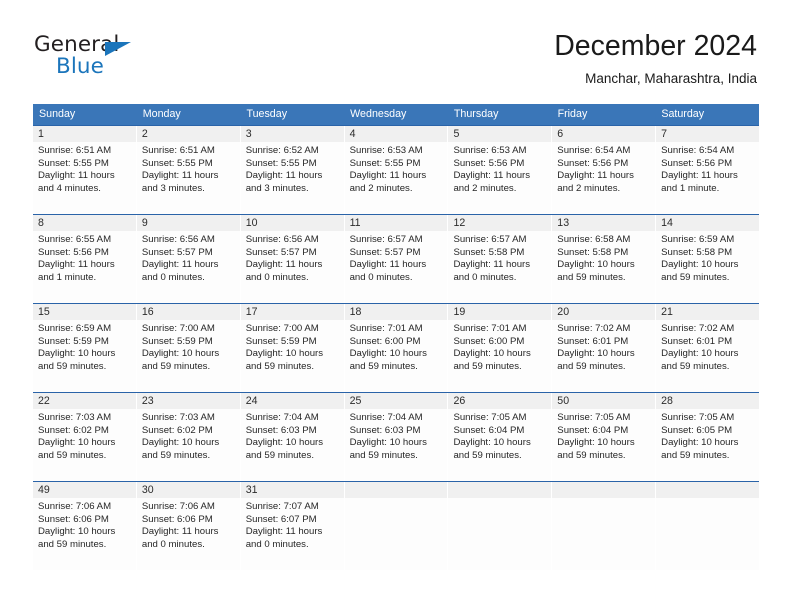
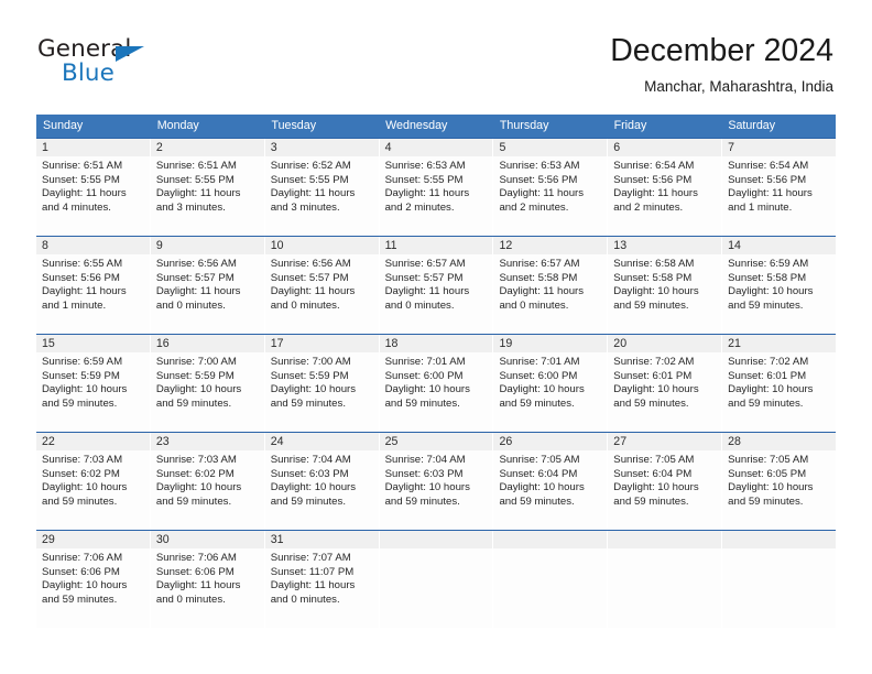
  General
  Blue
  December 2024
  Manchar, Maharashtra, India
  Sunday
  Monday
  Tuesday
  Wednesday
  Thursday
  Friday
  Saturday
  1
  Sunrise: 6:51 AM
  Sunset: 5:55 PM
  Daylight: 11 hours
  and 4 minutes.
  2
  Sunrise: 6:51 AM
  Sunset: 5:55 PM
  Daylight: 11 hours
  and 3 minutes.
  3
  Sunrise: 6:52 AM
  Sunset: 5:55 PM
  Daylight: 11 hours
  and 3 minutes.
  4
  Sunrise: 6:53 AM
  Sunset: 5:55 PM
  Daylight: 11 hours
  and 2 minutes.
  5
  Sunrise: 6:53 AM
  Sunset: 5:56 PM
  Daylight: 11 hours
  and 2 minutes.
  6
  Sunrise: 6:54 AM
  Sunset: 5:56 PM
  Daylight: 11 hours
  and 2 minutes.
  7
  Sunrise: 6:54 AM
  Sunset: 5:56 PM
  Daylight: 11 hours
  and 1 minute.
  8
  Sunrise: 6:55 AM
  Sunset: 5:56 PM
  Daylight: 11 hours
  and 1 minute.
  9
  Sunrise: 6:56 AM
  Sunset: 5:57 PM
  Daylight: 11 hours
  and 0 minutes.
  10
  Sunrise: 6:56 AM
  Sunset: 5:57 PM
  Daylight: 11 hours
  and 0 minutes.
  11
  Sunrise: 6:57 AM
  Sunset: 5:57 PM
  Daylight: 11 hours
  and 0 minutes.
  12
  Sunrise: 6:57 AM
  Sunset: 5:58 PM
  Daylight: 11 hours
  and 0 minutes.
  13
  Sunrise: 6:58 AM
  Sunset: 5:58 PM
  Daylight: 10 hours
  and 59 minutes.
  14
  Sunrise: 6:59 AM
  Sunset: 5:58 PM
  Daylight: 10 hours
  and 59 minutes.
  15
  Sunrise: 6:59 AM
  Sunset: 5:59 PM
  Daylight: 10 hours
  and 59 minutes.
  16
  Sunrise: 7:00 AM
  Sunset: 5:59 PM
  Daylight: 10 hours
  and 59 minutes.
  17
  Sunrise: 7:00 AM
  Sunset: 5:59 PM
  Daylight: 10 hours
  and 59 minutes.
  18
  Sunrise: 7:01 AM
  Sunset: 6:00 PM
  Daylight: 10 hours
  and 59 minutes.
  19
  Sunrise: 7:01 AM
  Sunset: 6:00 PM
  Daylight: 10 hours
  and 59 minutes.
  20
  Sunrise: 7:02 AM
  Sunset: 6:01 PM
  Daylight: 10 hours
  and 59 minutes.
  21
  Sunrise: 7:02 AM
  Sunset: 6:01 PM
  Daylight: 10 hours
  and 59 minutes.
  22
  Sunrise: 7:03 AM
  Sunset: 6:02 PM
  Daylight: 10 hours
  and 59 minutes.
  23
  Sunrise: 7:03 AM
  Sunset: 6:02 PM
  Daylight: 10 hours
  and 59 minutes.
  24
  Sunrise: 7:04 AM
  Sunset: 6:03 PM
  Daylight: 10 hours
  and 59 minutes.
  25
  Sunrise: 7:04 AM
  Sunset: 6:03 PM
  Daylight: 10 hours
  and 59 minutes.
  26
  Sunrise: 7:05 AM
  Sunset: 6:04 PM
  Daylight: 10 hours
  and 59 minutes.
- 50
+ 27
  Sunrise: 7:05 AM
  Sunset: 6:04 PM
  Daylight: 10 hours
  and 59 minutes.
  28
  Sunrise: 7:05 AM
  Sunset: 6:05 PM
  Daylight: 10 hours
  and 59 minutes.
- 49
+ 29
  Sunrise: 7:06 AM
  Sunset: 6:06 PM
  Daylight: 10 hours
  and 59 minutes.
  30
  Sunrise: 7:06 AM
  Sunset: 6:06 PM
  Daylight: 11 hours
  and 0 minutes.
  31
  Sunrise: 7:07 AM
- Sunset: 6:07 PM
+ Sunset: 11:07 PM
  Daylight: 11 hours
  and 0 minutes.
